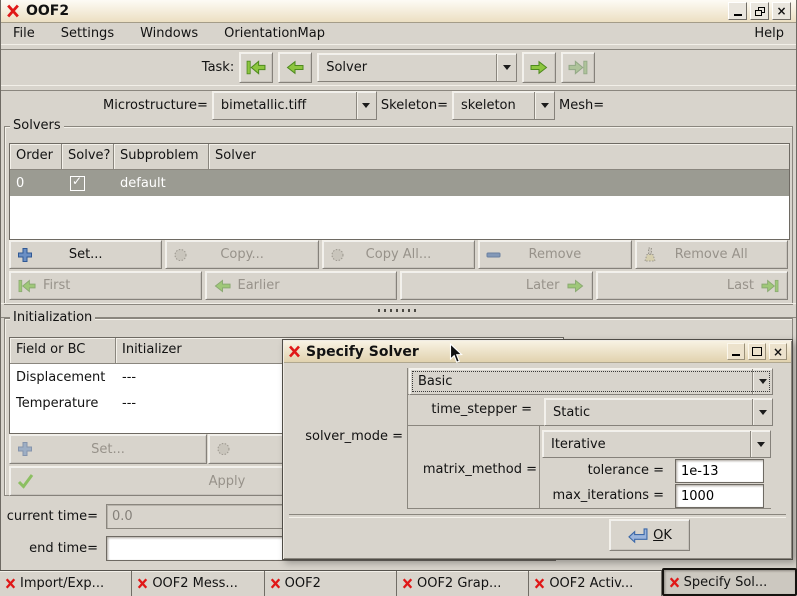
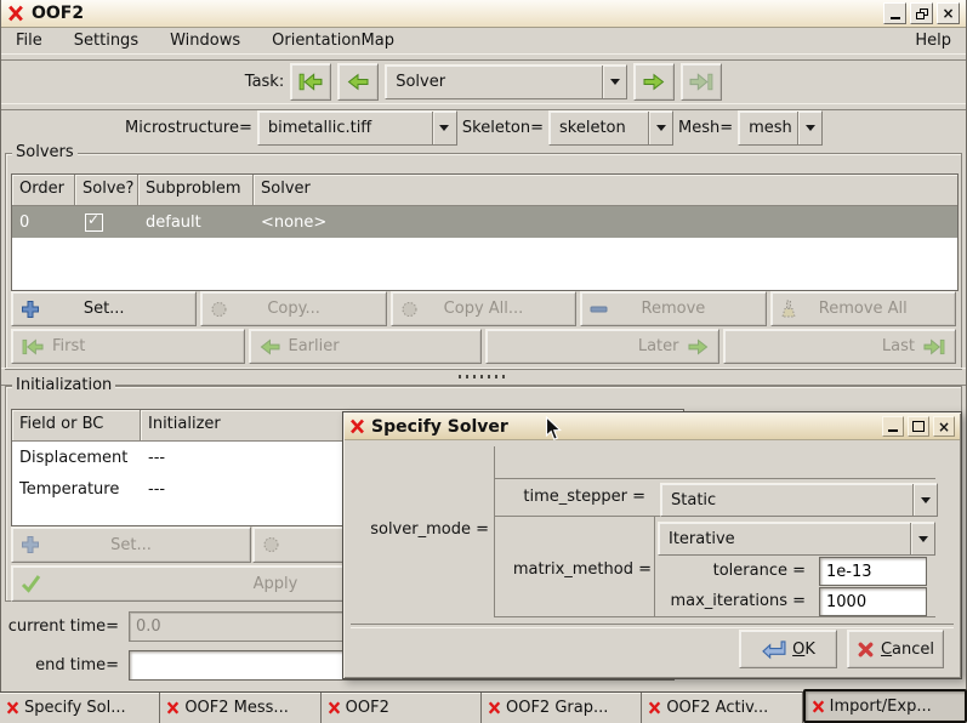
  OOF2
  ×
  File
  Settings
  Windows
  OrientationMap
  Help
  Task:
  Solver
  Microstructure=
  bimetallic.tiff
  Skeleton=
  skeleton
  Mesh=
+ mesh
  Solvers
  Order
  Solve?
  Subproblem
  Solver
  0
  default
+ <none>
  Set...
  Copy...
  Copy All...
  Remove
  Remove All
  First
  Earlier
  Later
  Last
  Initialization
  Field or BC
  Initializer
  Displacement
  ---
  Temperature
  ---
  Set...
  Apply
  current time=
  0.0
  end time=
  Specify Solver
  ×
  solver_mode =
- Basic
  time_stepper =
  Static
  matrix_method =
  Iterative
  tolerance =
  1e-13
  max_iterations =
  1000
  OK
+ Cancel
- Import/Exp...
+ Specify Sol...
  OOF2 Mess...
  OOF2
  OOF2 Grap...
  OOF2 Activ...
- Specify Sol...
+ Import/Exp...
